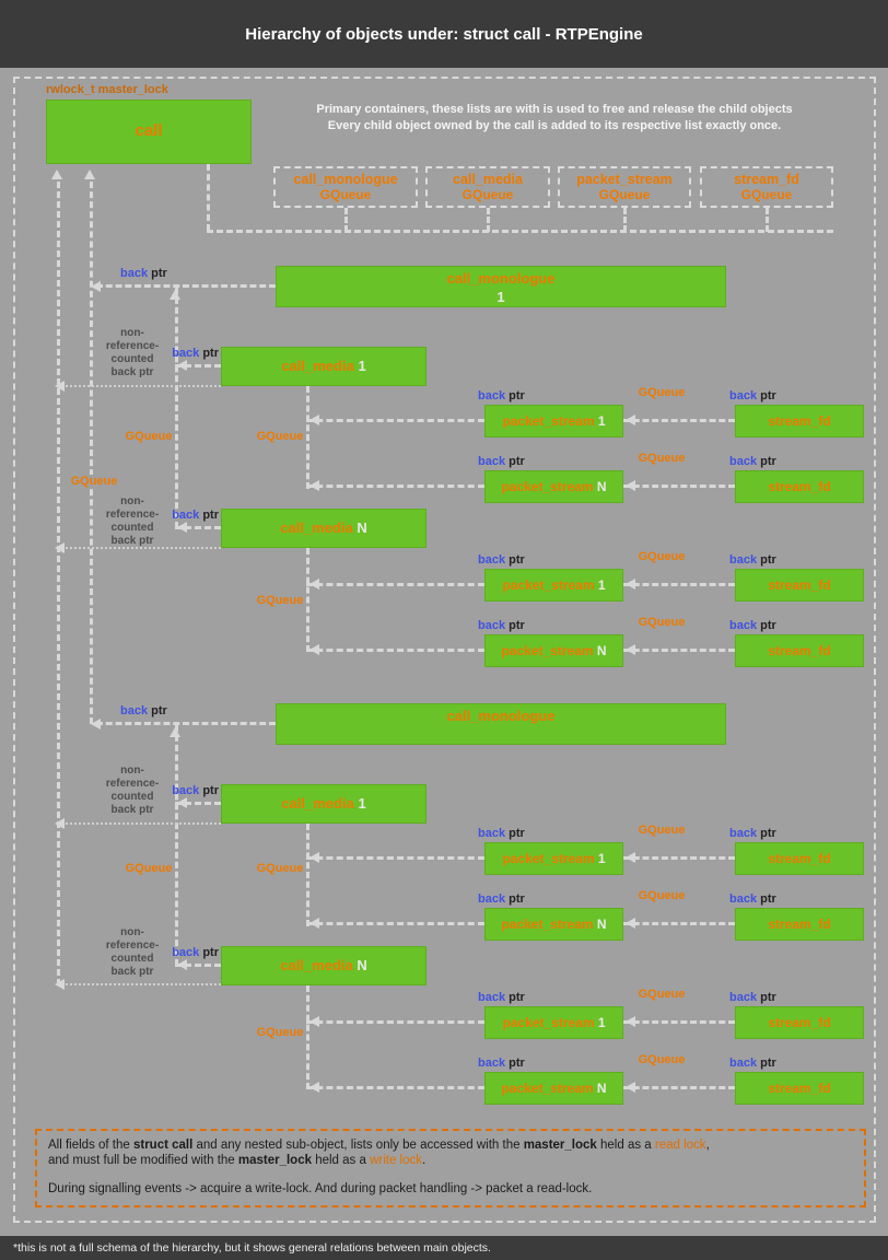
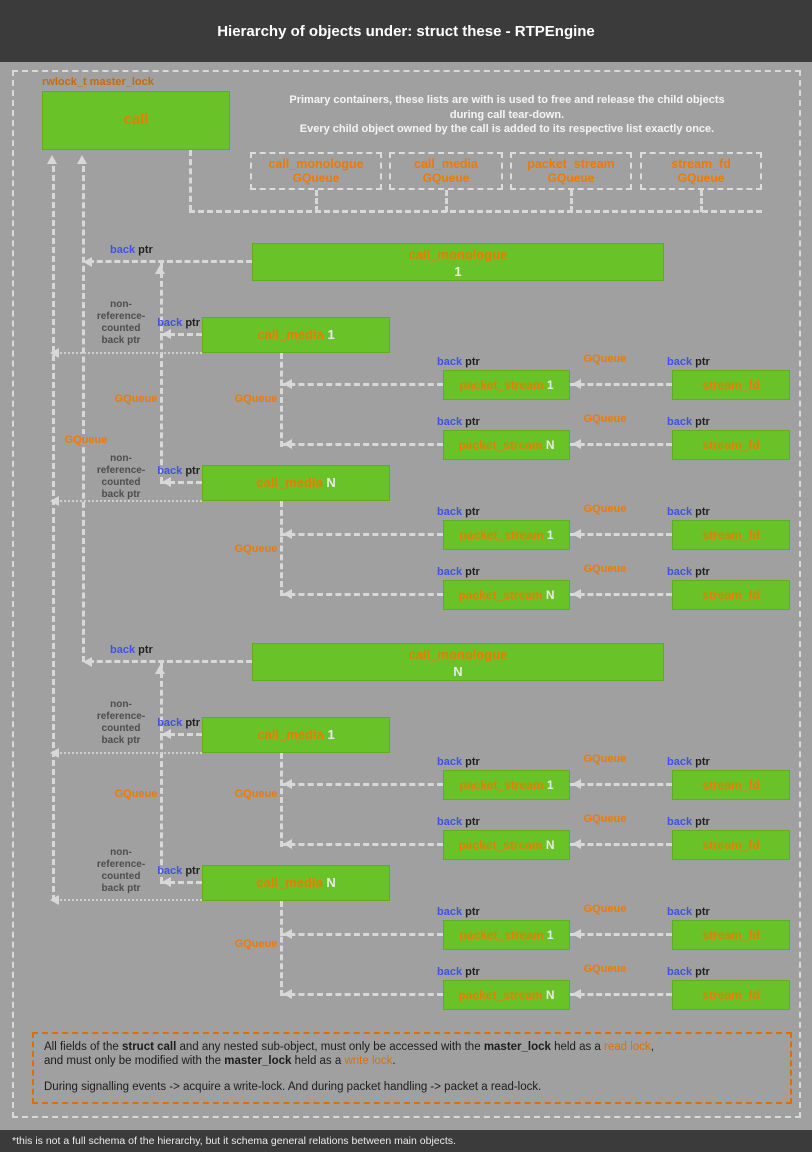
- Hierarchy of objects under: struct call - RTPEngine
+ Hierarchy of objects under: struct these - RTPEngine
  rwlock_t master_lock
  Primary containers, these lists are with is used to free and release the child objects
+ during call tear-down.
  Every child object owned by the call is added to its respective list exactly once.
  call
  call_monologue
  GQueue
  call_media
  GQueue
  packet_stream
  GQueue
  stream_fd
  GQueue
  call_monologue
  1
  call_media 1
  call_media N
  packet_stream 1
  packet_stream N
  packet_stream 1
  packet_stream N
  stream_fd
  stream_fd
  stream_fd
  stream_fd
  call_monologue
+ N
  call_media 1
  call_media N
  packet_stream 1
  packet_stream N
  packet_stream 1
  packet_stream N
  stream_fd
  stream_fd
  stream_fd
  stream_fd
  back ptr
  back ptr
  back ptr
  back ptr
  back ptr
  back ptr
  back ptr
  back ptr
  back ptr
  back ptr
  back ptr
  back ptr
  back ptr
  back ptr
  back ptr
  back ptr
  back ptr
  back ptr
  back ptr
  back ptr
  back ptr
  back ptr
  GQueue
  GQueue
  GQueue
  GQueue
  GQueue
  GQueue
  GQueue
  GQueue
  GQueue
  GQueue
  GQueue
  GQueue
  GQueue
  GQueue
  GQueue
  non-
  reference-
  counted
  back ptr
  non-
  reference-
  counted
  back ptr
  non-
  reference-
  counted
  back ptr
  non-
  reference-
  counted
  back ptr
- All fields of the struct call and any nested sub-object, lists only be accessed with the master_lock held as a read lock,
+ All fields of the struct call and any nested sub-object, must only be accessed with the master_lock held as a read lock,
- and must full be modified with the master_lock held as a write lock.
+ and must only be modified with the master_lock held as a write lock.
  During signalling events -> acquire a write-lock. And during packet handling -> packet a read-lock.
- *this is not a full schema of the hierarchy, but it shows general relations between main objects.
+ *this is not a full schema of the hierarchy, but it schema general relations between main objects.
